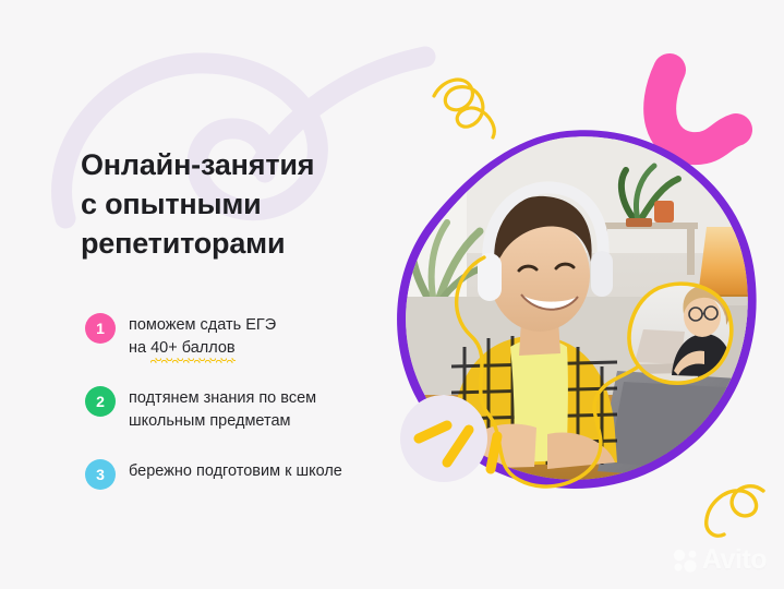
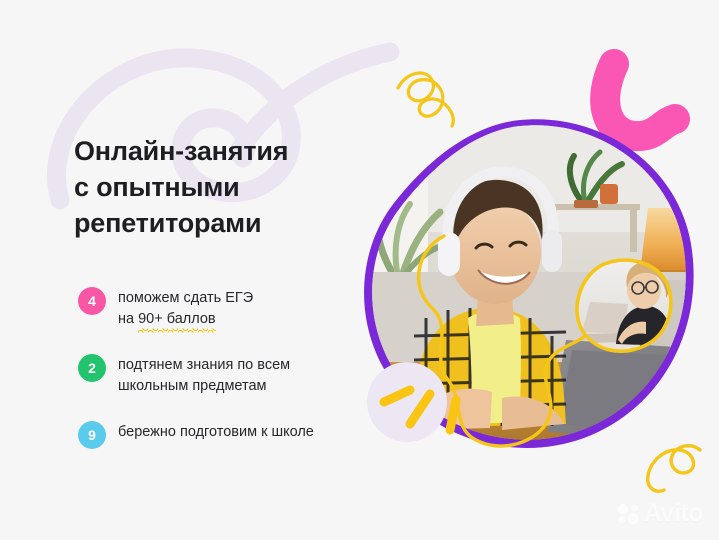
  Онлайн-занятия
  с опытными
  репетиторами
- 1
+ 4
  поможем сдать ЕГЭ
- на 40+ баллов
+ на 90+ баллов
  2
  подтянем знания по всем
  школьным предметам
- 3
+ 9
  бережно подготовим к школе
